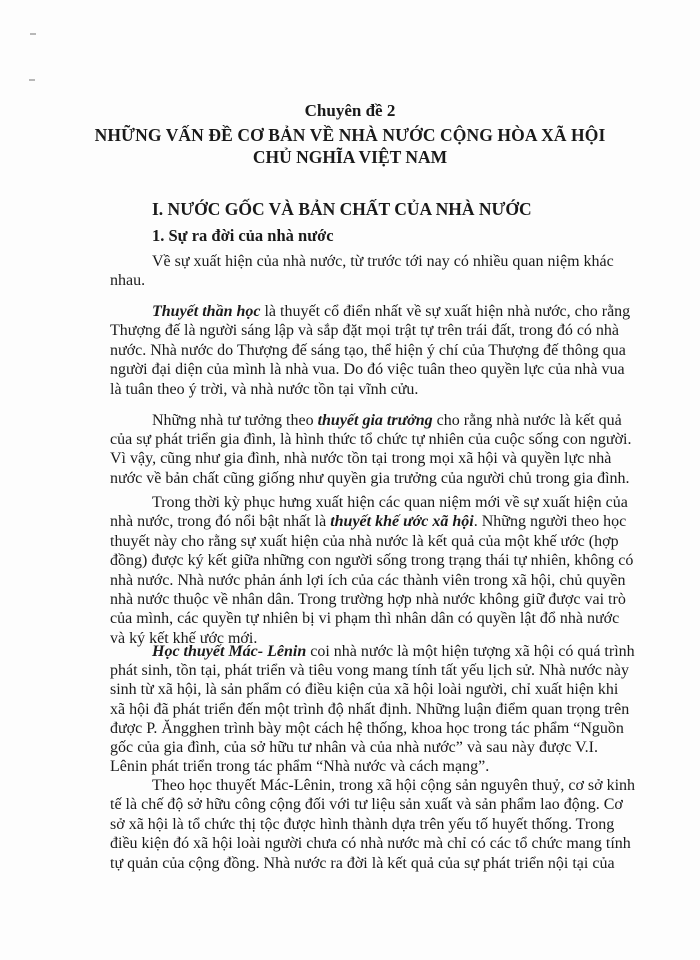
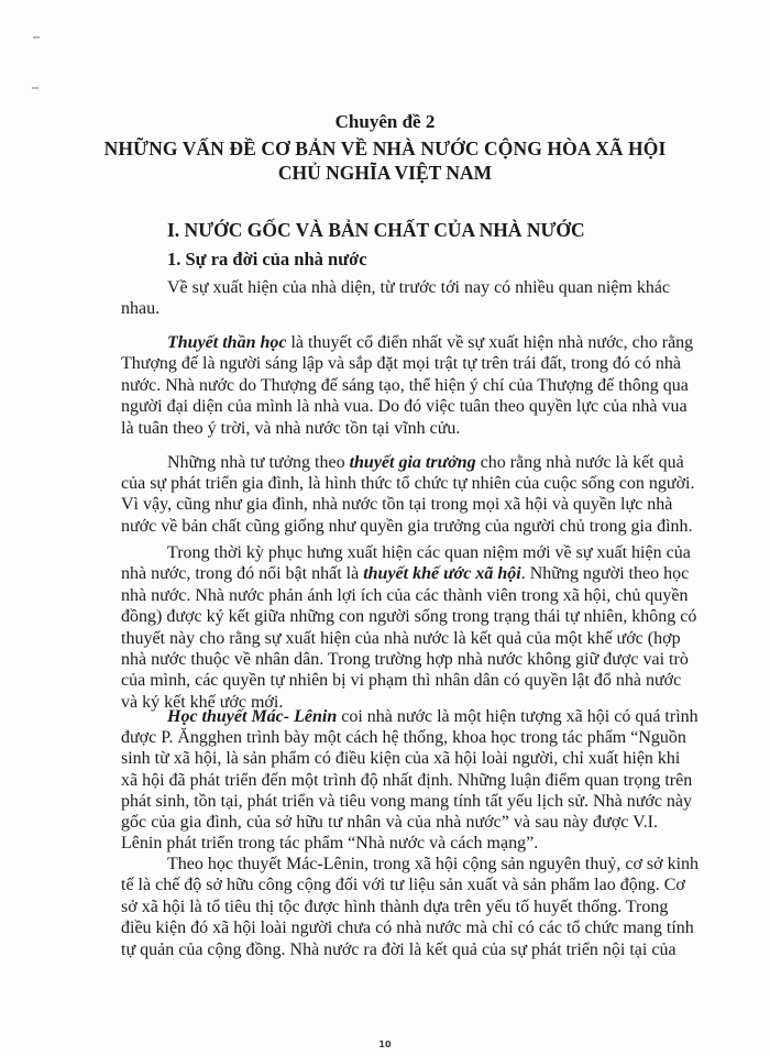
  Chuyên đề 2
  NHỮNG VẤN ĐỀ CƠ BẢN VỀ NHÀ NƯỚC CỘNG HÒA XÃ HỘI
  CHỦ NGHĨA VIỆT NAM
  I. NƯỚC GỐC VÀ BẢN CHẤT CỦA NHÀ NƯỚC
  1. Sự ra đời của nhà nước
- Về sự xuất hiện của nhà nước, từ trước tới nay có nhiều quan niệm khác
+ Về sự xuất hiện của nhà diện, từ trước tới nay có nhiều quan niệm khác
  nhau.
  Thuyết thần học là thuyết cổ điển nhất về sự xuất hiện nhà nước, cho rằng
  Thượng đế là người sáng lập và sắp đặt mọi trật tự trên trái đất, trong đó có nhà
  nước. Nhà nước do Thượng đế sáng tạo, thể hiện ý chí của Thượng đế thông qua
  người đại diện của mình là nhà vua. Do đó việc tuân theo quyền lực của nhà vua
  là tuân theo ý trời, và nhà nước tồn tại vĩnh cửu.
  Những nhà tư tưởng theo thuyết gia trưởng cho rằng nhà nước là kết quả
  của sự phát triển gia đình, là hình thức tổ chức tự nhiên của cuộc sống con người.
  Vì vậy, cũng như gia đình, nhà nước tồn tại trong mọi xã hội và quyền lực nhà
  nước về bản chất cũng giống như quyền gia trưởng của người chủ trong gia đình.
  Trong thời kỳ phục hưng xuất hiện các quan niệm mới về sự xuất hiện của
  nhà nước, trong đó nổi bật nhất là thuyết khế ước xã hội. Những người theo học
- thuyết này cho rằng sự xuất hiện của nhà nước là kết quả của một khế ước (hợp
+ nhà nước. Nhà nước phản ánh lợi ích của các thành viên trong xã hội, chủ quyền
  đồng) được ký kết giữa những con người sống trong trạng thái tự nhiên, không có
- nhà nước. Nhà nước phản ánh lợi ích của các thành viên trong xã hội, chủ quyền
+ thuyết này cho rằng sự xuất hiện của nhà nước là kết quả của một khế ước (hợp
  nhà nước thuộc về nhân dân. Trong trường hợp nhà nước không giữ được vai trò
  của mình, các quyền tự nhiên bị vi phạm thì nhân dân có quyền lật đổ nhà nước
  và ký kết khế ước mới.
  Học thuyết Mác- Lênin coi nhà nước là một hiện tượng xã hội có quá trình
- phát sinh, tồn tại, phát triển và tiêu vong mang tính tất yếu lịch sử. Nhà nước này
+ được P. Ăngghen trình bày một cách hệ thống, khoa học trong tác phẩm “Nguồn
  sinh từ xã hội, là sản phẩm có điều kiện của xã hội loài người, chỉ xuất hiện khi
  xã hội đã phát triển đến một trình độ nhất định. Những luận điểm quan trọng trên
- được P. Ăngghen trình bày một cách hệ thống, khoa học trong tác phẩm “Nguồn
+ phát sinh, tồn tại, phát triển và tiêu vong mang tính tất yếu lịch sử. Nhà nước này
  gốc của gia đình, của sở hữu tư nhân và của nhà nước” và sau này được V.I.
  Lênin phát triển trong tác phẩm “Nhà nước và cách mạng”.
  Theo học thuyết Mác-Lênin, trong xã hội cộng sản nguyên thuỷ, cơ sở kinh
  tế là chế độ sở hữu công cộng đối với tư liệu sản xuất và sản phẩm lao động. Cơ
- sở xã hội là tổ chức thị tộc được hình thành dựa trên yếu tố huyết thống. Trong
+ sở xã hội là tổ tiêu thị tộc được hình thành dựa trên yếu tố huyết thống. Trong
  điều kiện đó xã hội loài người chưa có nhà nước mà chỉ có các tổ chức mang tính
  tự quản của cộng đồng. Nhà nước ra đời là kết quả của sự phát triển nội tại của
+ 10
